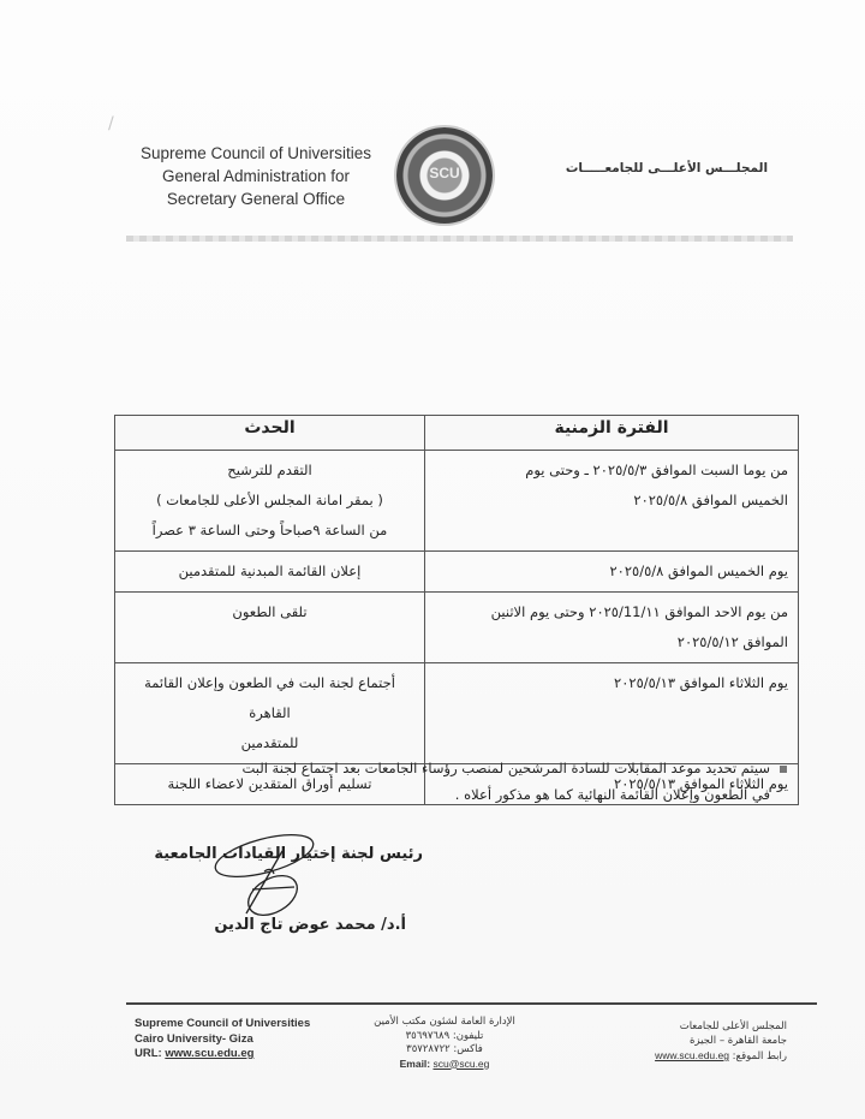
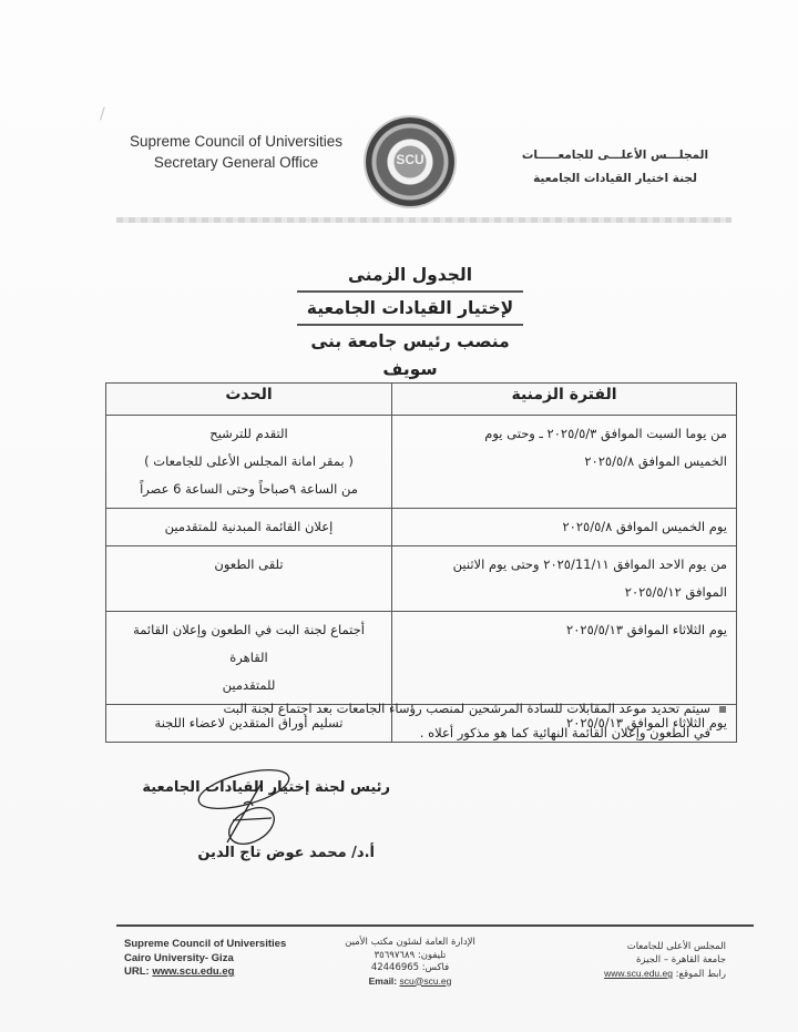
  /
  Supreme Council of Universities
- General Administration for
  Secretary General Office
  SCU
  المجلـــس الأعلـــى للجامعـــــات
+ لجنة اختيار القيادات الجامعية
+ الجدول الزمنى
+ لإختيار القيادات الجامعية
+ منصب رئيس جامعة بنى سويف
  الفترة الزمنية	الحدث
- من يوما السبت الموافق ٢٠٢٥/٥/٣ ـ وحتى يوم الخميس الموافق ٢٠٢٥/٥/٨	التقدم للترشيح ( بمقر امانة المجلس الأعلى للجامعات ) من الساعة ٩صباحاً وحتى الساعة ٣ عصراً
+ من يوما السبت الموافق ٢٠٢٥/٥/٣ ـ وحتى يوم الخميس الموافق ٢٠٢٥/٥/٨	التقدم للترشيح ( بمقر امانة المجلس الأعلى للجامعات ) من الساعة ٩صباحاً وحتى الساعة 6 عصراً
  يوم الخميس الموافق ٢٠٢٥/٥/٨	إعلان القائمة المبدنية للمتقدمين
  من يوم الاحد الموافق ٢٠٢٥/11/١١ وحتى يوم الاثنين الموافق ٢٠٢٥/٥/١٢	تلقى الطعون
  يوم الثلاثاء الموافق ٢٠٢٥/٥/١٣	أجتماع لجنة البت في الطعون وإعلان القائمة القاهرة للمتقدمين
  يوم الثلاثاء الموافق ٢٠٢٥/٥/١٣	تسليم أوراق المتقدين لاعضاء اللجنة
  سيتم تحديد موعد المقابلات للسادة المرشحين لمنصب رؤساء الجامعات بعد اجتماع لجنة البت
  في الطعون وإعلان القائمة النهائية كما هو مذكور أعلاه .
  رئيس لجنة إختيار القيادات الجامعية
  أ.د/ محمد عوض تاج الدين
  Supreme Council of Universities
  Cairo University- Giza
  URL: www.scu.edu.eg
  الإدارة العامة لشئون مكتب الأمين
  تليفون: ٣٥٦٩٧٦٨٩
- فاكس: ٣٥٧٢٨٧٢٢
+ فاكس: 42446965
  Email: scu@scu.eg
  المجلس الأعلى للجامعات
  جامعة القاهرة – الجيزة
  رابط الموقع: www.scu.edu.eg
